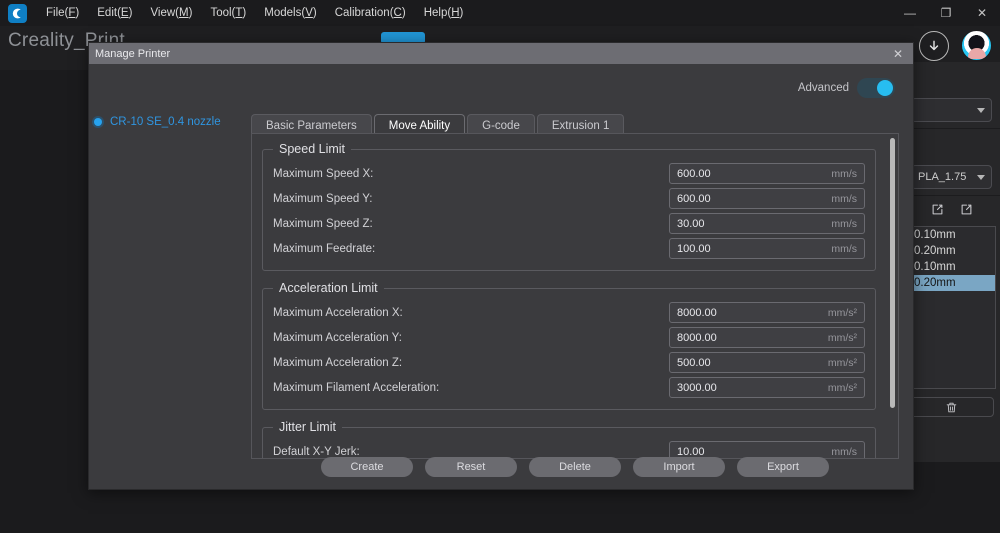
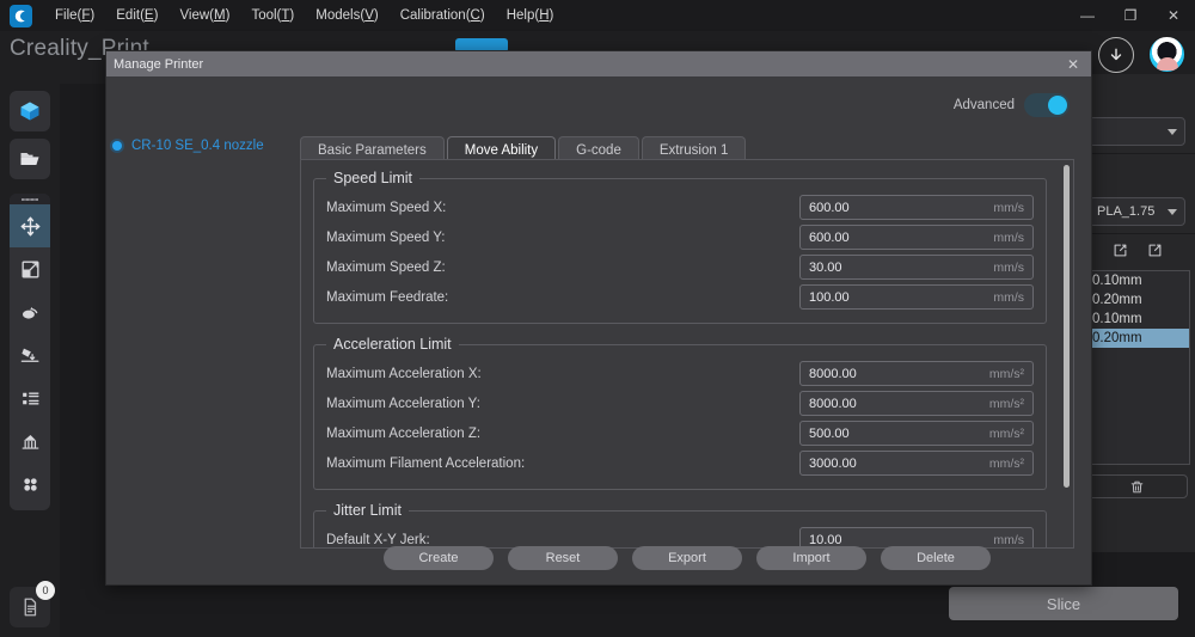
  File(F)
  Edit(E)
  View(M)
  Tool(T)
  Models(V)
  Calibration(C)
  Help(H)
  —
  ❐
  ✕
  Creality_Print
+ 0
  PLA_1.75
  0.10mm
  0.20mm
  0.10mm
  0.20mm
+ Slice
  Manage Printer
  ✕
  Advanced
  CR-10 SE_0.4 nozzle
  Basic Parameters
  Move Ability
  G-code
  Extrusion 1
  Speed Limit
  Maximum Speed X:
  600.00
  mm/s
  Maximum Speed Y:
  600.00
  mm/s
  Maximum Speed Z:
  30.00
  mm/s
  Maximum Feedrate:
  100.00
  mm/s
  Acceleration Limit
  Maximum Acceleration X:
  8000.00
  mm/s²
  Maximum Acceleration Y:
  8000.00
  mm/s²
  Maximum Acceleration Z:
  500.00
  mm/s²
  Maximum Filament Acceleration:
  3000.00
  mm/s²
  Jitter Limit
  Default X-Y Jerk:
  10.00
  mm/s
  Create
  Reset
- Delete
+ Export
  Import
- Export
+ Delete
